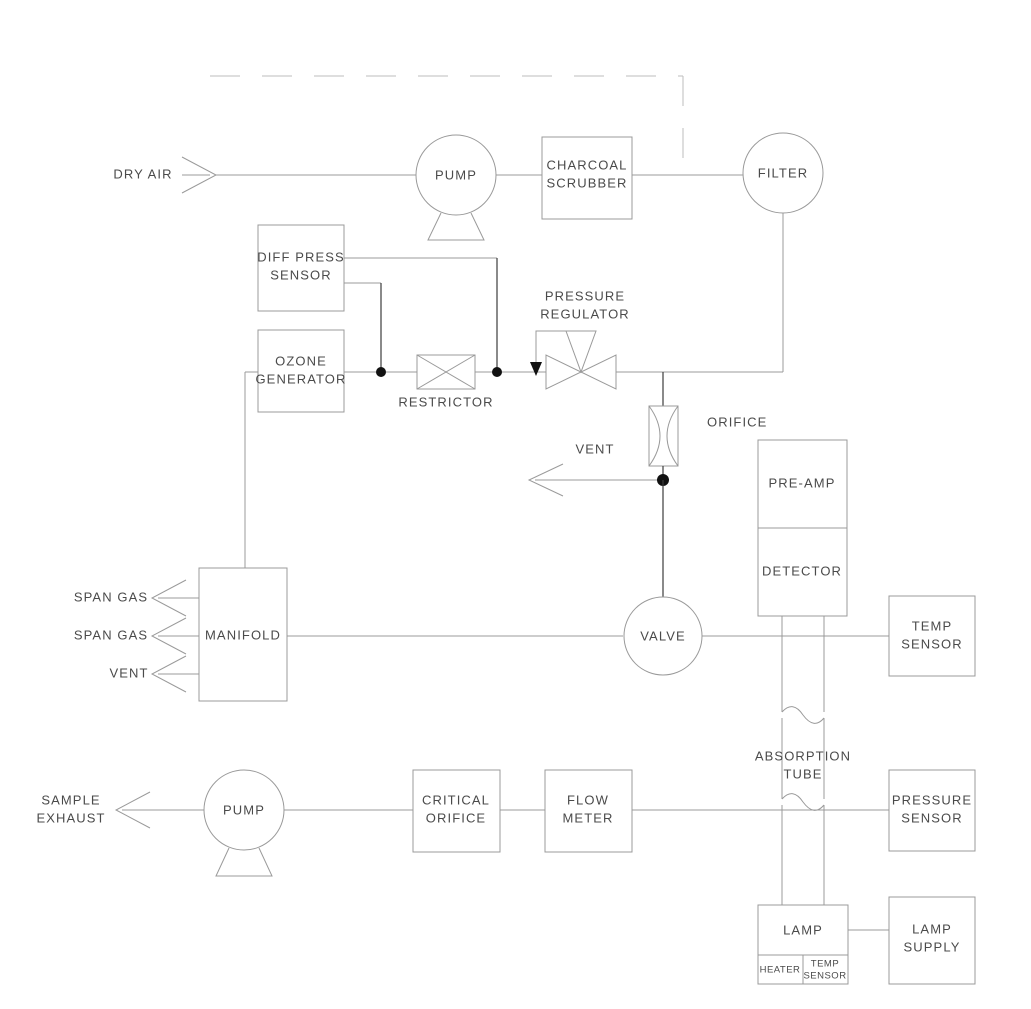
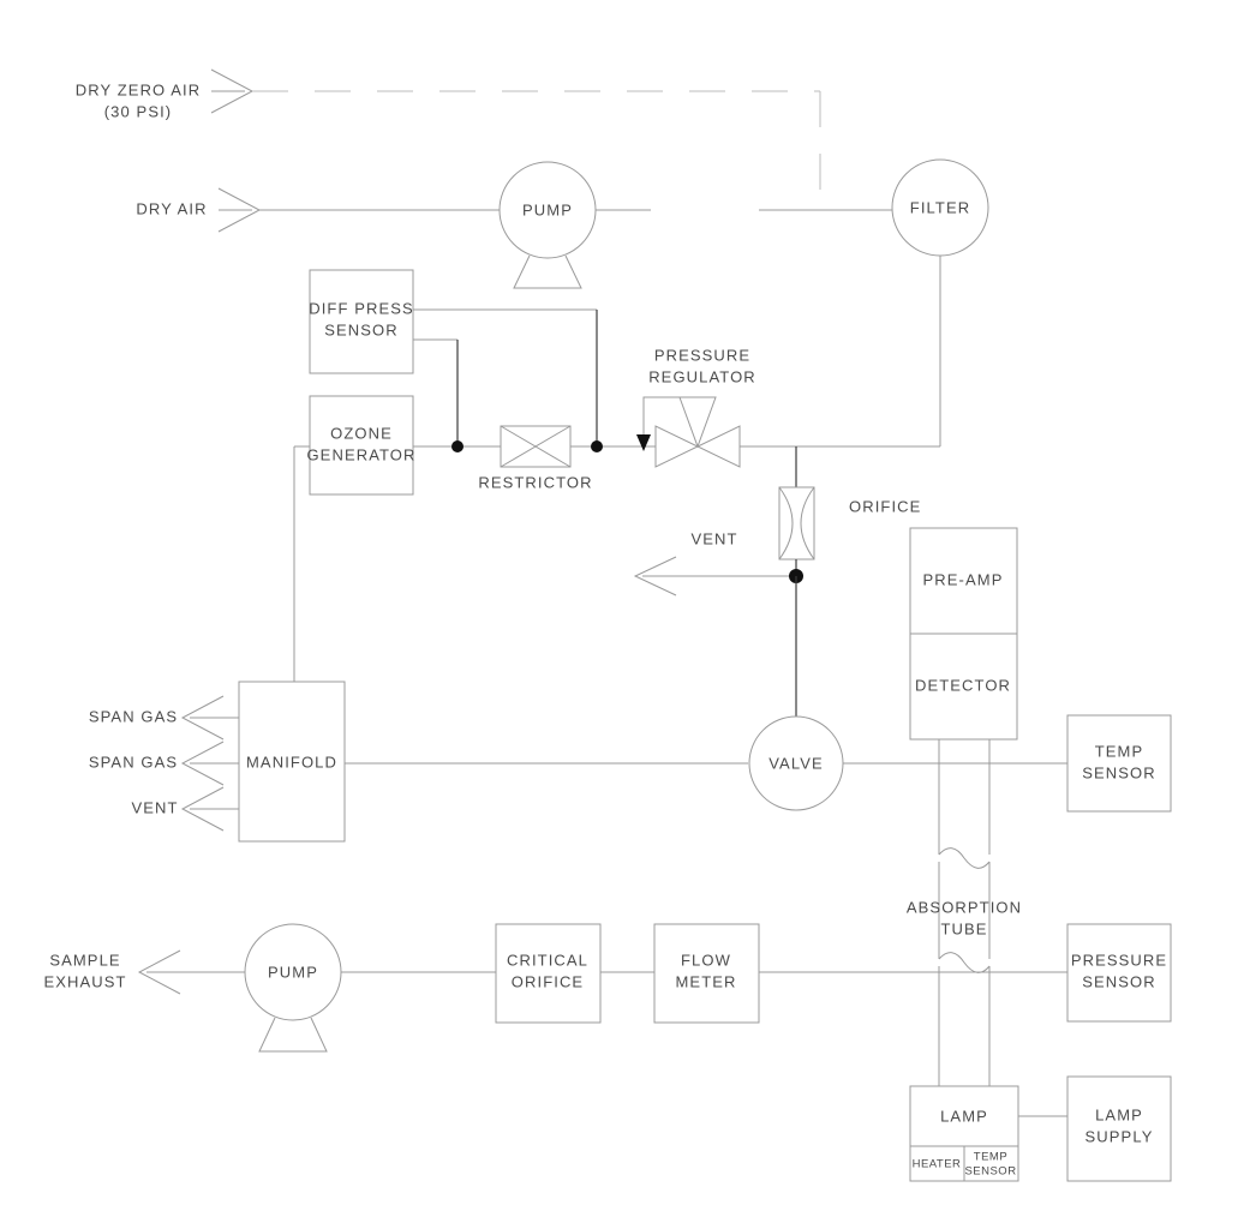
+ DRY ZERO AIR
+ (30 PSI)
  DRY AIR
  PUMP
- CHARCOAL
- SCRUBBER
  FILTER
  DIFF PRESS
  SENSOR
  OZONE
  GENERATOR
  RESTRICTOR
  PRESSURE
  REGULATOR
  ORIFICE
  VENT
  PRE-AMP
  DETECTOR
  MANIFOLD
  SPAN GAS
  SPAN GAS
  VENT
  VALVE
  TEMP
  SENSOR
  ABSORPTION
  TUBE
  SAMPLE
  EXHAUST
  PUMP
  CRITICAL
  ORIFICE
  FLOW
  METER
  PRESSURE
  SENSOR
  LAMP
  HEATER
  TEMP
  SENSOR
  LAMP
  SUPPLY
